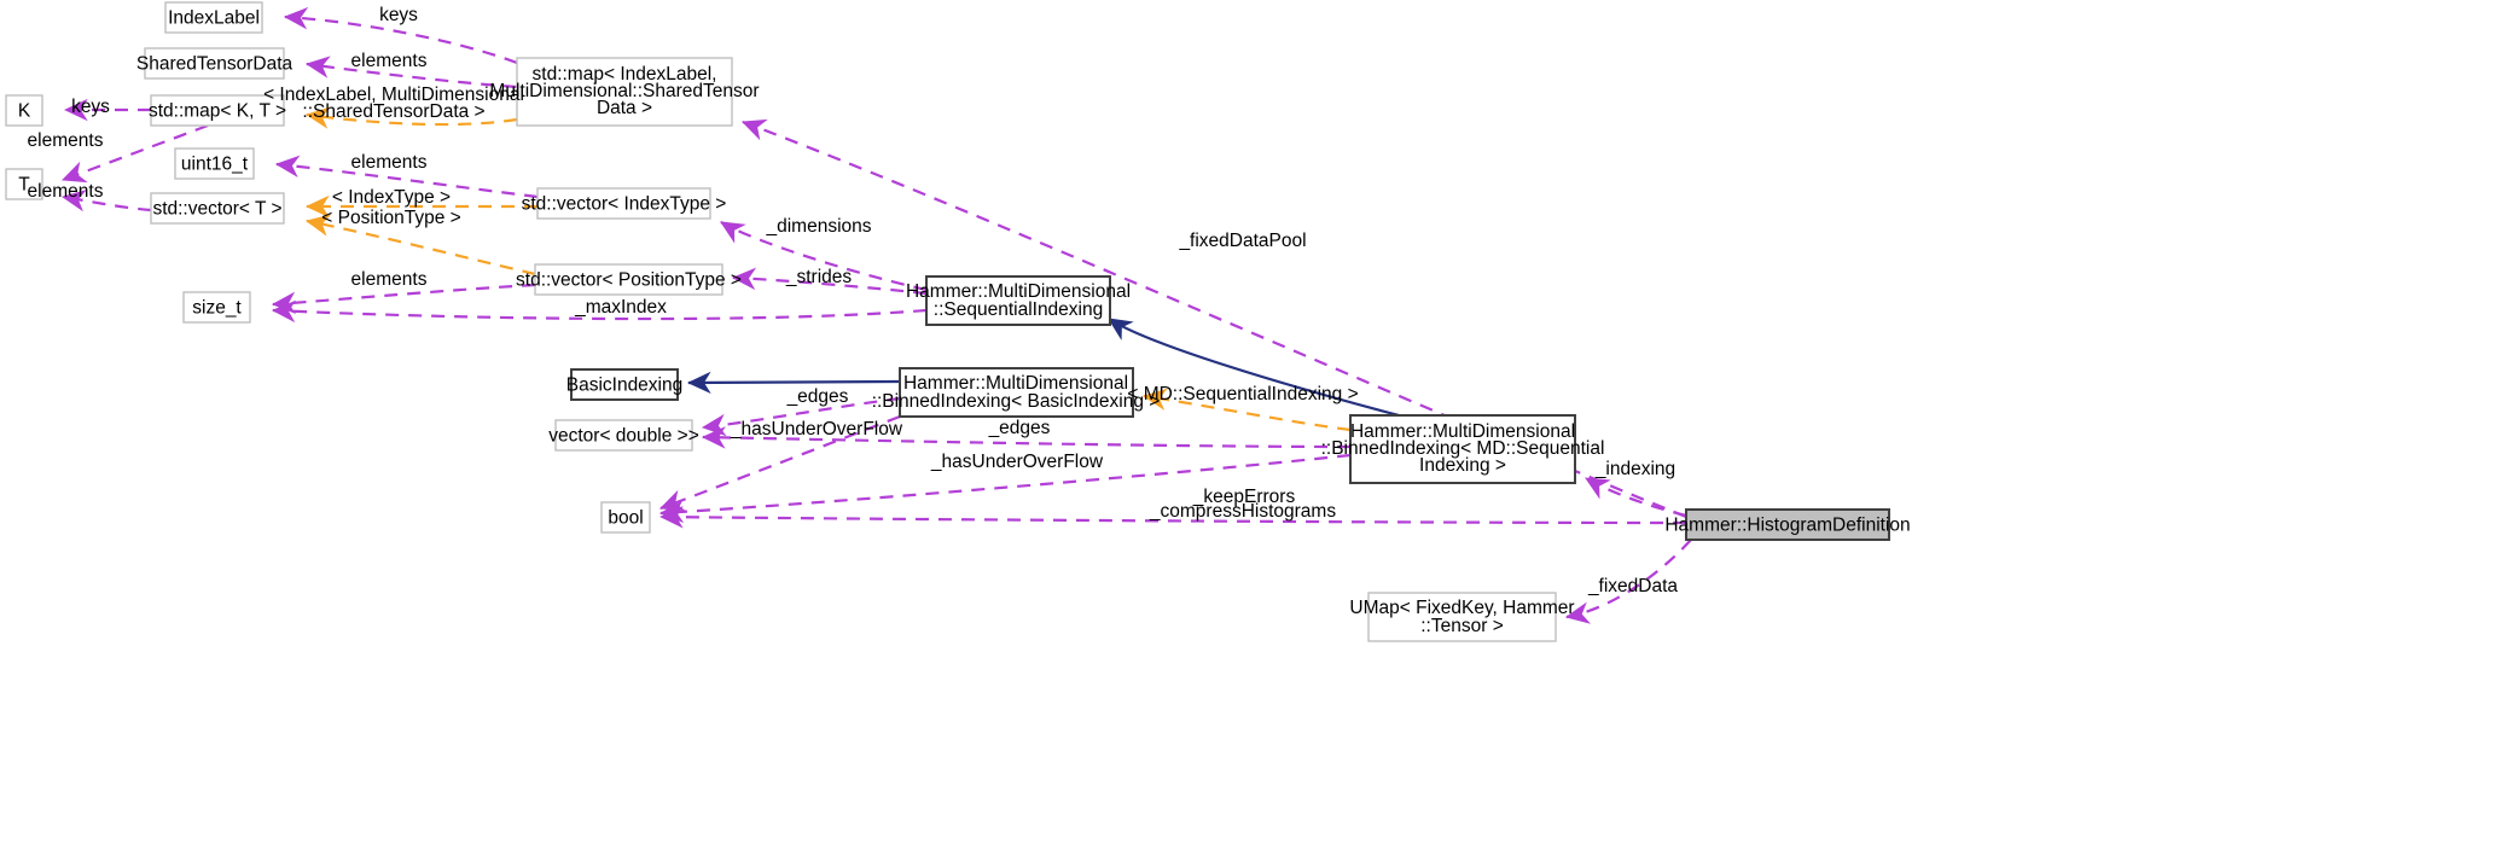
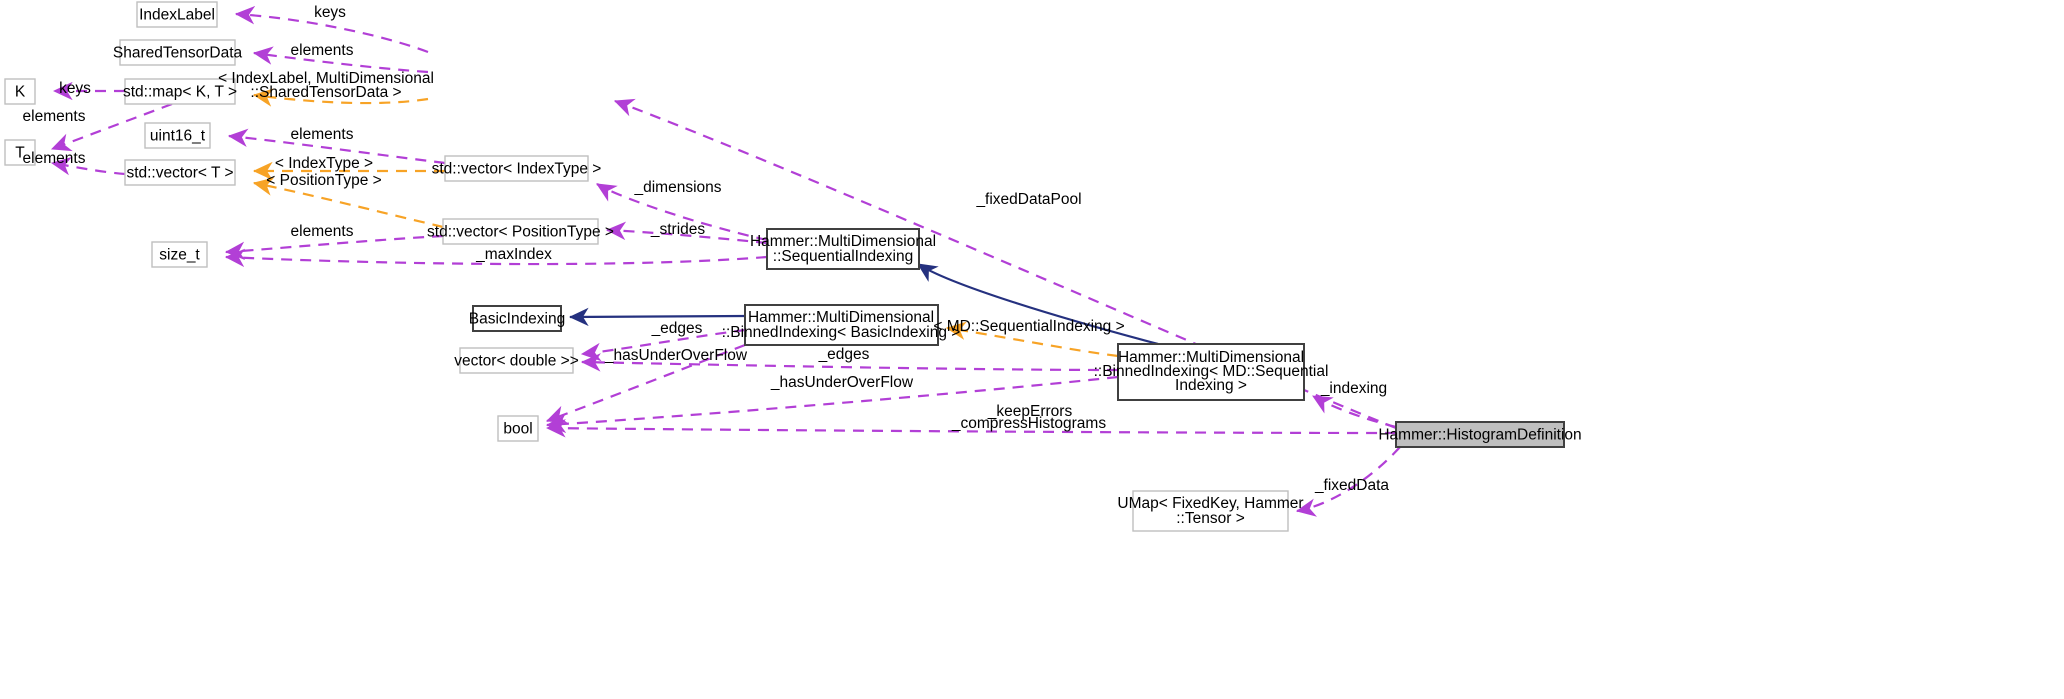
  IndexLabel
  SharedTensorData
  K
  std::map< K, T >
- std::map< IndexLabel,
- MultiDimensional::SharedTensor
- Data >
  uint16_t
  T
  std::vector< T >
  std::vector< IndexType >
  std::vector< PositionType >
  size_t
  Hammer::MultiDimensional
  ::SequentialIndexing
  BasicIndexing
  Hammer::MultiDimensional
  ::BinnedIndexing< BasicIndexing >
  vector< double >>
  Hammer::MultiDimensional
  ::BinnedIndexing< MD::Sequential
  Indexing >
  bool
  Hammer::HistogramDefinition
  UMap< FixedKey, Hammer
  ::Tensor >
  keys
  elements
  < IndexLabel, MultiDimensional
  ::SharedTensorData >
  keys
  elements
  elements
  elements
  < IndexType >
  < PositionType >
  _dimensions
  _fixedDataPool
  elements
  _strides
  _maxIndex
  < MD::SequentialIndexing >
  _edges
  _hasUnderOverFlow
  _edges
  _hasUnderOverFlow
  _indexing
  _keepErrors
  _compressHistograms
  _fixedData
